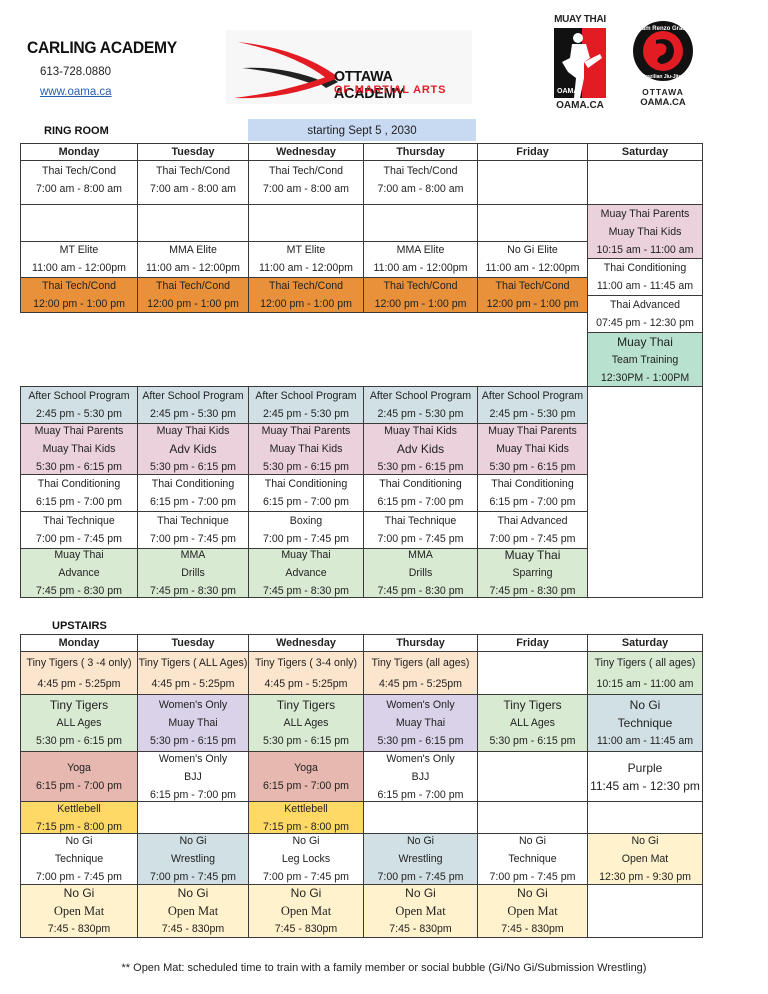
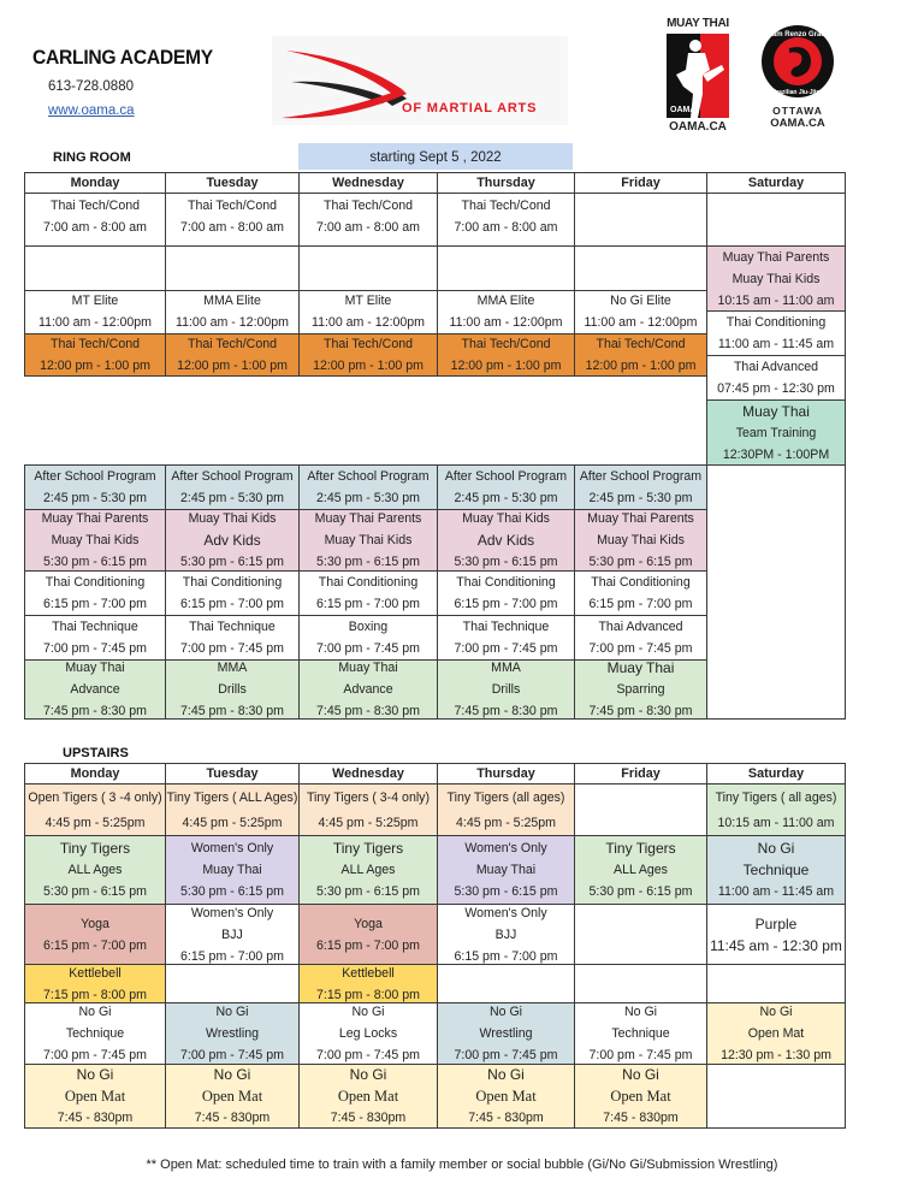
  CARLING ACADEMY
  613-728.0880
  www.oama.ca
- OTTAWA ACADEMY
  OF MARTIAL ARTS
  MUAY THAI
  OAMA.CA
  OTTAWA
  OAMA.CA
  RING ROOM
- starting Sept 5 , 2030
+ starting Sept 5 , 2022
  Monday
  Tuesday
  Wednesday
  Thursday
  Friday
  Saturday
  Thai Tech/Cond
  7:00 am - 8:00 am
  Thai Tech/Cond
  7:00 am - 8:00 am
  Thai Tech/Cond
  7:00 am - 8:00 am
  Thai Tech/Cond
  7:00 am - 8:00 am
  Muay Thai Parents
  Muay Thai Kids
  10:15 am - 11:00 am
  MT Elite
  11:00 am - 12:00pm
  MMA Elite
  11:00 am - 12:00pm
  MT Elite
  11:00 am - 12:00pm
  MMA Elite
  11:00 am - 12:00pm
  No Gi Elite
  11:00 am - 12:00pm
  Thai Conditioning
  11:00 am - 11:45 am
  Thai Tech/Cond
  12:00 pm - 1:00 pm
  Thai Tech/Cond
  12:00 pm - 1:00 pm
  Thai Tech/Cond
  12:00 pm - 1:00 pm
  Thai Tech/Cond
  12:00 pm - 1:00 pm
  Thai Tech/Cond
  12:00 pm - 1:00 pm
  Thai Advanced
  07:45 pm - 12:30 pm
  Muay Thai
  Team Training
  12:30PM - 1:00PM
  After School Program
  2:45 pm - 5:30 pm
  After School Program
  2:45 pm - 5:30 pm
  After School Program
  2:45 pm - 5:30 pm
  After School Program
  2:45 pm - 5:30 pm
  After School Program
  2:45 pm - 5:30 pm
  Muay Thai Parents
  Muay Thai Kids
  5:30 pm - 6:15 pm
  Muay Thai Kids
  Adv Kids
  5:30 pm - 6:15 pm
  Muay Thai Parents
  Muay Thai Kids
  5:30 pm - 6:15 pm
  Muay Thai Kids
  Adv Kids
  5:30 pm - 6:15 pm
  Muay Thai Parents
  Muay Thai Kids
  5:30 pm - 6:15 pm
  Thai Conditioning
  6:15 pm - 7:00 pm
  Thai Conditioning
  6:15 pm - 7:00 pm
  Thai Conditioning
  6:15 pm - 7:00 pm
  Thai Conditioning
  6:15 pm - 7:00 pm
  Thai Conditioning
  6:15 pm - 7:00 pm
  Thai Technique
  7:00 pm - 7:45 pm
  Thai Technique
  7:00 pm - 7:45 pm
  Boxing
  7:00 pm - 7:45 pm
  Thai Technique
  7:00 pm - 7:45 pm
  Thai Advanced
  7:00 pm - 7:45 pm
  Muay Thai
  Advance
  7:45 pm - 8:30 pm
  MMA
  Drills
  7:45 pm - 8:30 pm
  Muay Thai
  Advance
  7:45 pm - 8:30 pm
  MMA
  Drills
  7:45 pm - 8:30 pm
  Muay Thai
  Sparring
  7:45 pm - 8:30 pm
  UPSTAIRS
  Monday
  Tuesday
  Wednesday
  Thursday
  Friday
  Saturday
- Tiny Tigers ( 3 -4 only)
+ Open Tigers ( 3 -4 only)
  4:45 pm - 5:25pm
  Tiny Tigers ( ALL Ages)
  4:45 pm - 5:25pm
  Tiny Tigers ( 3-4 only)
  4:45 pm - 5:25pm
  Tiny Tigers (all ages)
  4:45 pm - 5:25pm
  Tiny Tigers ( all ages)
  10:15 am - 11:00 am
  Tiny Tigers
  ALL Ages
  5:30 pm - 6:15 pm
  Women's Only
  Muay Thai
  5:30 pm - 6:15 pm
  Tiny Tigers
  ALL Ages
  5:30 pm - 6:15 pm
  Women's Only
  Muay Thai
  5:30 pm - 6:15 pm
  Tiny Tigers
  ALL Ages
  5:30 pm - 6:15 pm
  No Gi
  Technique
  11:00 am - 11:45 am
  Yoga
  6:15 pm - 7:00 pm
  Women's Only
  BJJ
  6:15 pm - 7:00 pm
  Yoga
  6:15 pm - 7:00 pm
  Women's Only
  BJJ
  6:15 pm - 7:00 pm
  Purple
  11:45 am - 12:30 pm
  Kettlebell
  7:15 pm - 8:00 pm
  Kettlebell
  7:15 pm - 8:00 pm
  No Gi
  Technique
  7:00 pm - 7:45 pm
  No Gi
  Wrestling
  7:00 pm - 7:45 pm
  No Gi
  Leg Locks
  7:00 pm - 7:45 pm
  No Gi
  Wrestling
  7:00 pm - 7:45 pm
  No Gi
  Technique
  7:00 pm - 7:45 pm
  No Gi
  Open Mat
- 12:30 pm - 9:30 pm
+ 12:30 pm - 1:30 pm
  No Gi
  Open Mat
  7:45 - 830pm
  No Gi
  Open Mat
  7:45 - 830pm
  No Gi
  Open Mat
  7:45 - 830pm
  No Gi
  Open Mat
  7:45 - 830pm
  No Gi
  Open Mat
  7:45 - 830pm
  ** Open Mat: scheduled time to train with a family member or social bubble (Gi/No Gi/Submission Wrestling)
